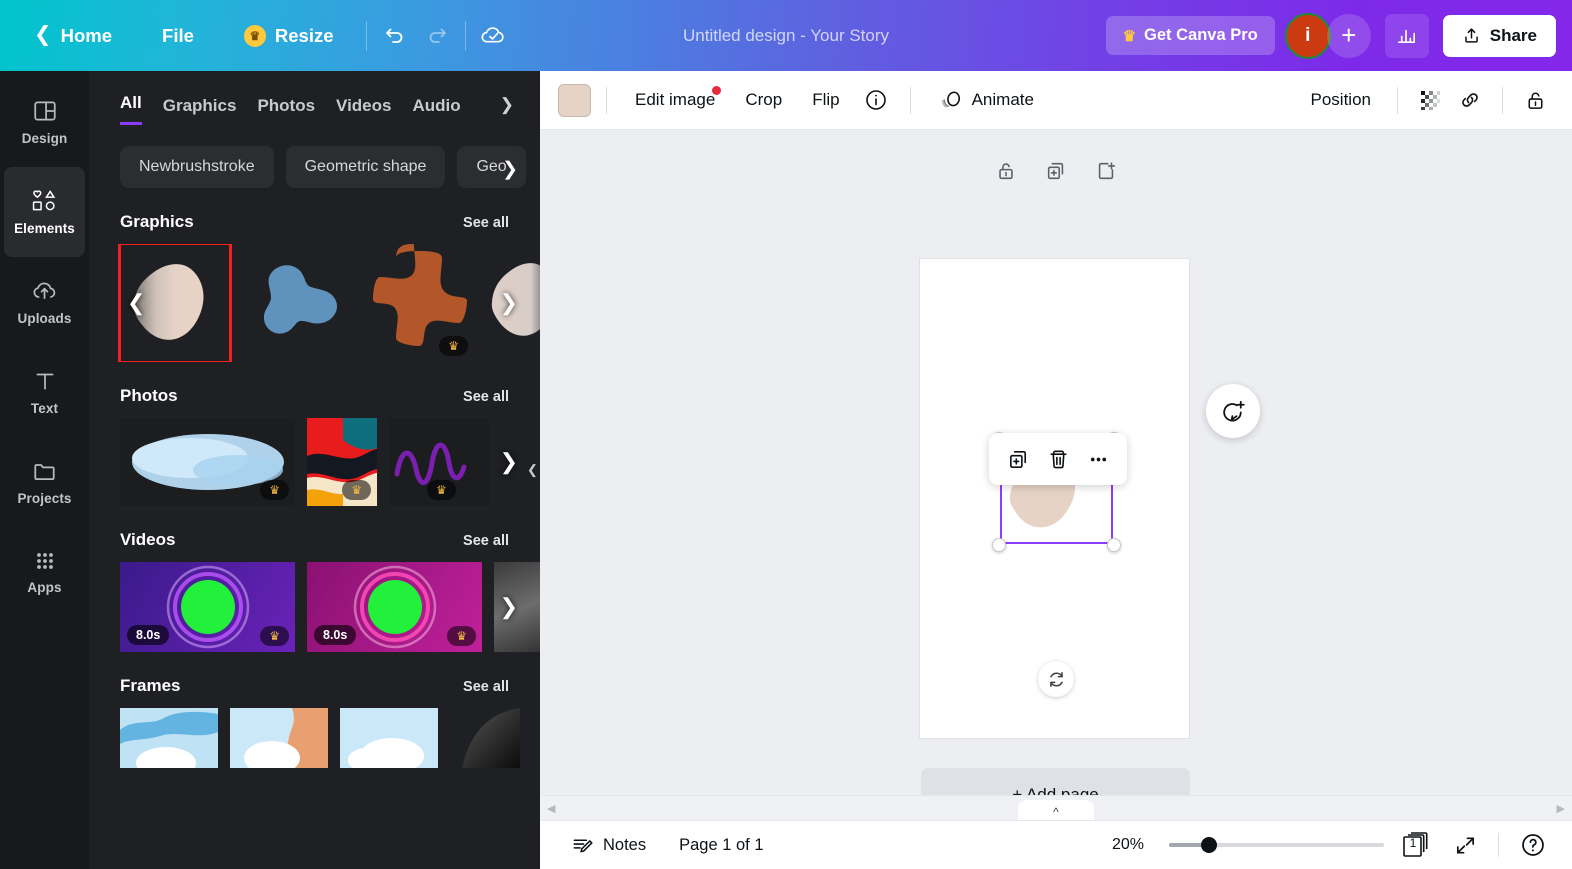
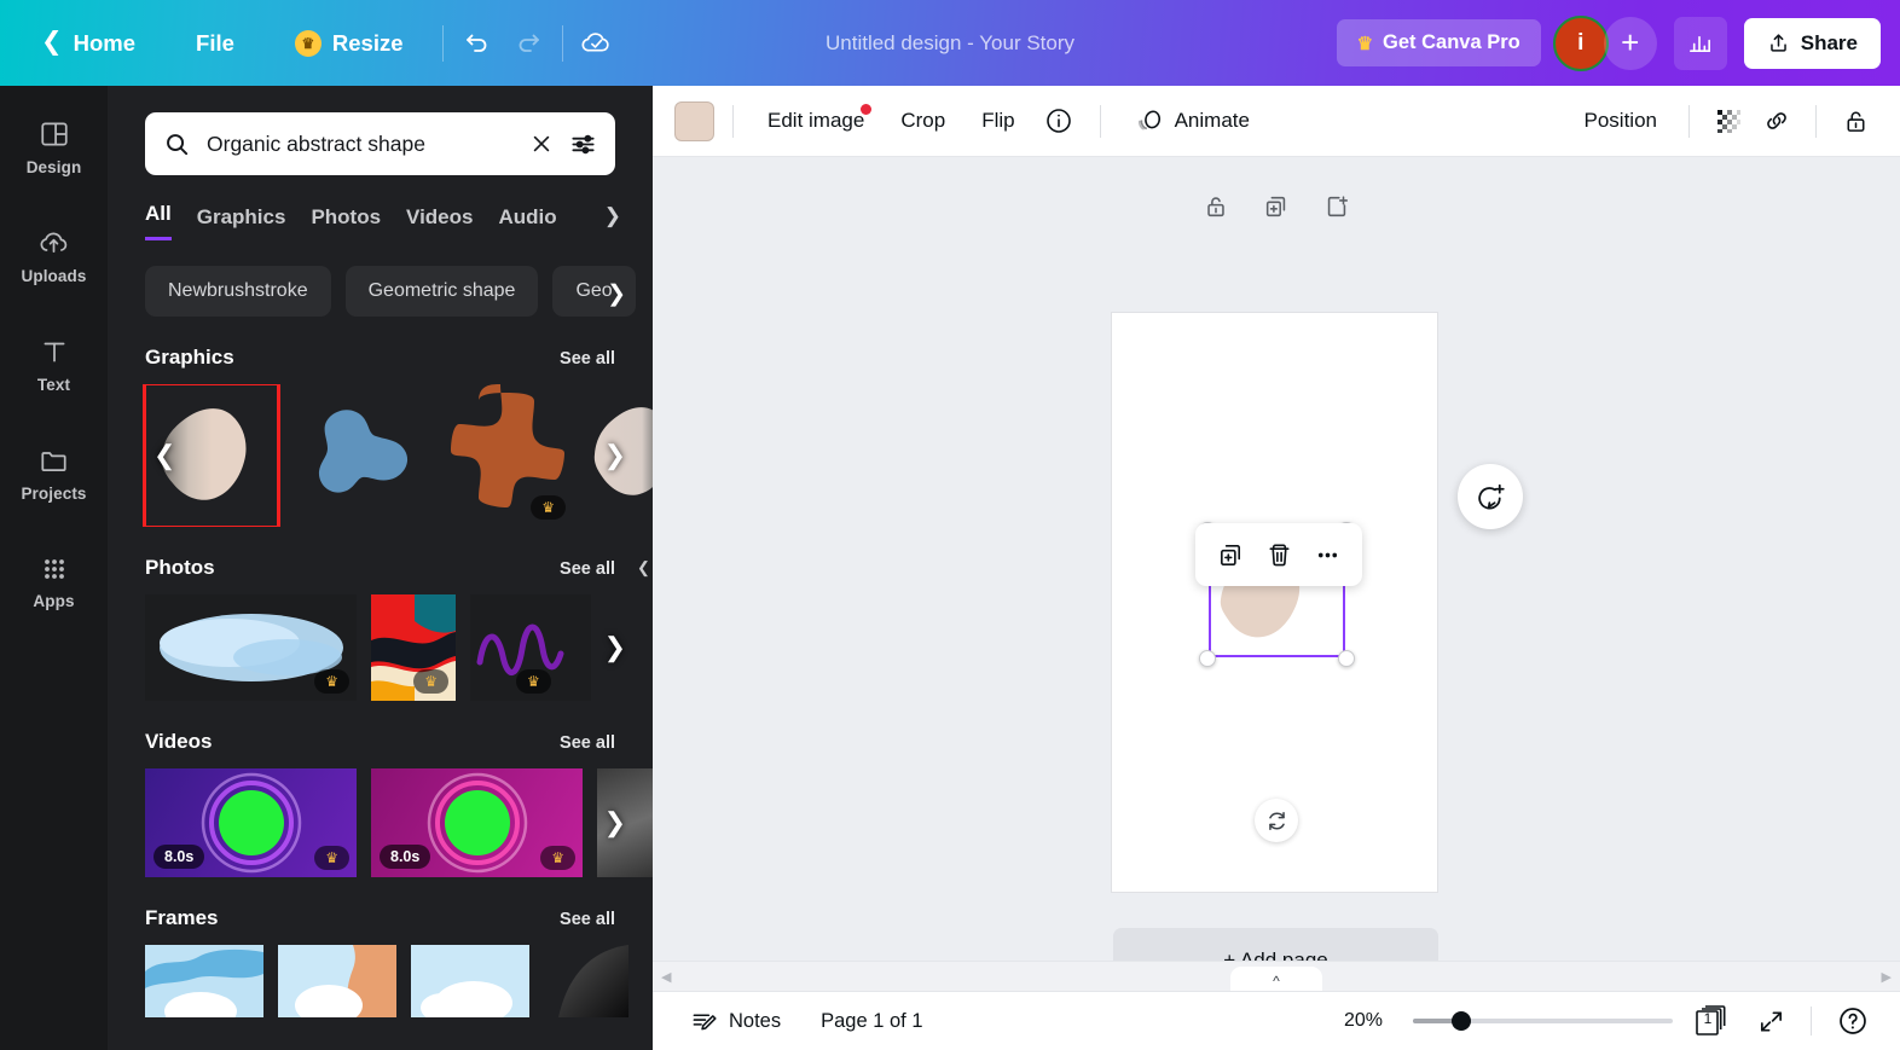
  ❮
  Home
  File
  ♛
  Resize
  Untitled design - Your Story
  ♛
  Get Canva Pro
  i
  +
  Share
  Design
- Elements
  Uploads
  Text
  Projects
  Apps
+ Organic abstract shape
  All
  Graphics
  Photos
  Videos
  Audio
  ❯
  Newbrushstroke
  Geometric shape
  Geo
  ❯
  Graphics
  See all
  ❮
  ♛
  ❯
  Photos
  See all
  ♛
  ♛
  ♛
  ❯
  Videos
  See all
  8.0s
  ♛
  8.0s
  ♛
  ❯
  Frames
  See all
  ❮
  Edit image
  Crop
  Flip
  Animate
  Position
  + Add page
  ◀
  ▶
  ^
  Notes
  Page 1 of 1
  20%
  1
